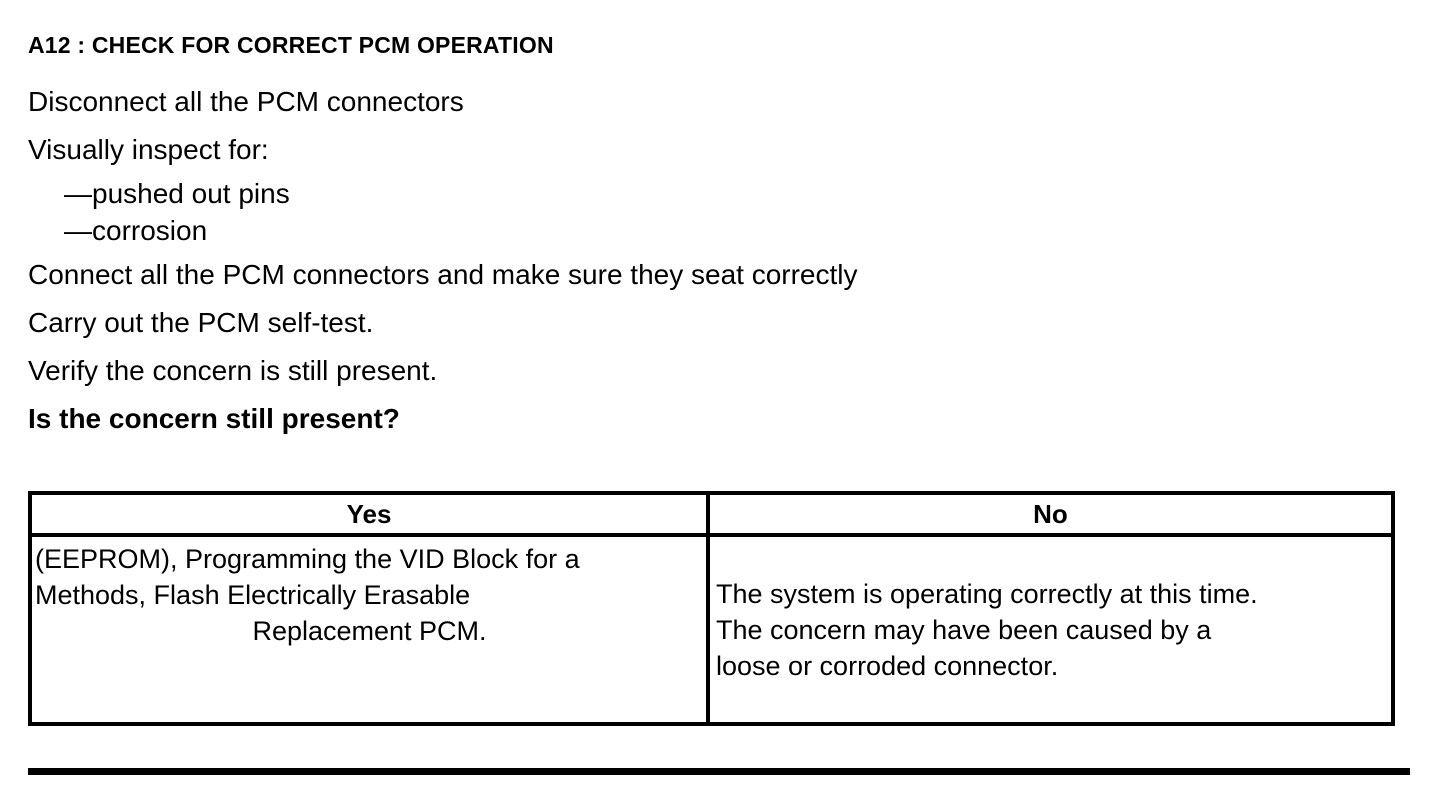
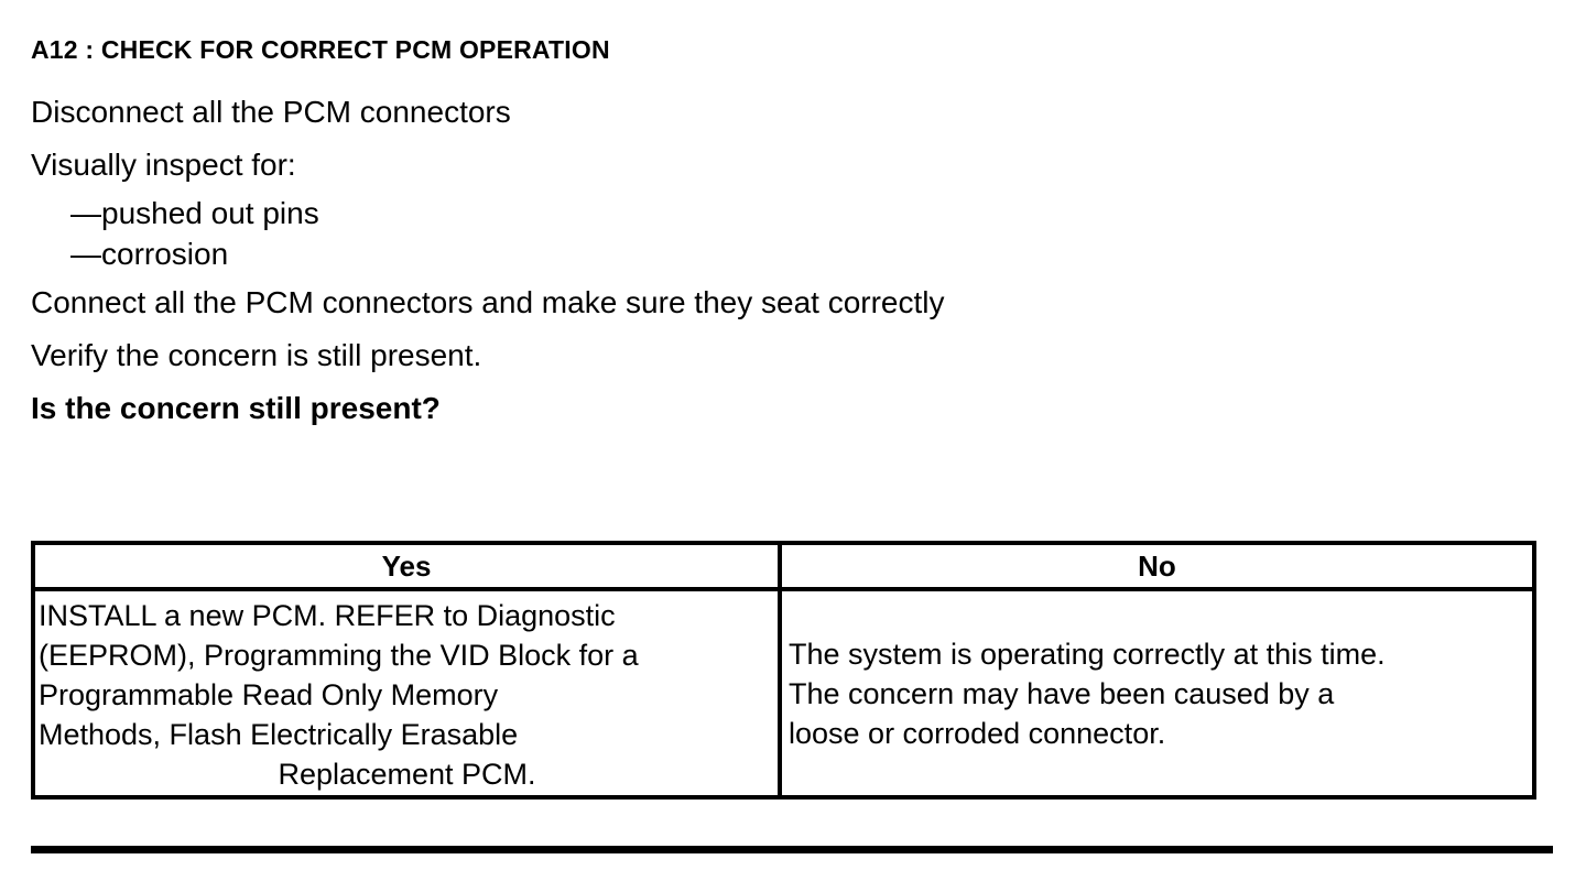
  A12 : CHECK FOR CORRECT PCM OPERATION
  Disconnect all the PCM connectors
  Visually inspect for:
  —pushed out pins
  —corrosion
  Connect all the PCM connectors and make sure they seat correctly
- Carry out the PCM self-test.
  Verify the concern is still present.
  Is the concern still present?
  Yes
  No
+ INSTALL a new PCM. REFER to Diagnostic
  (EEPROM), Programming the VID Block for a
+ Programmable Read Only Memory
  Methods, Flash Electrically Erasable
  Replacement PCM.
  The system is operating correctly at this time.
  The concern may have been caused by a
  loose or corroded connector.
